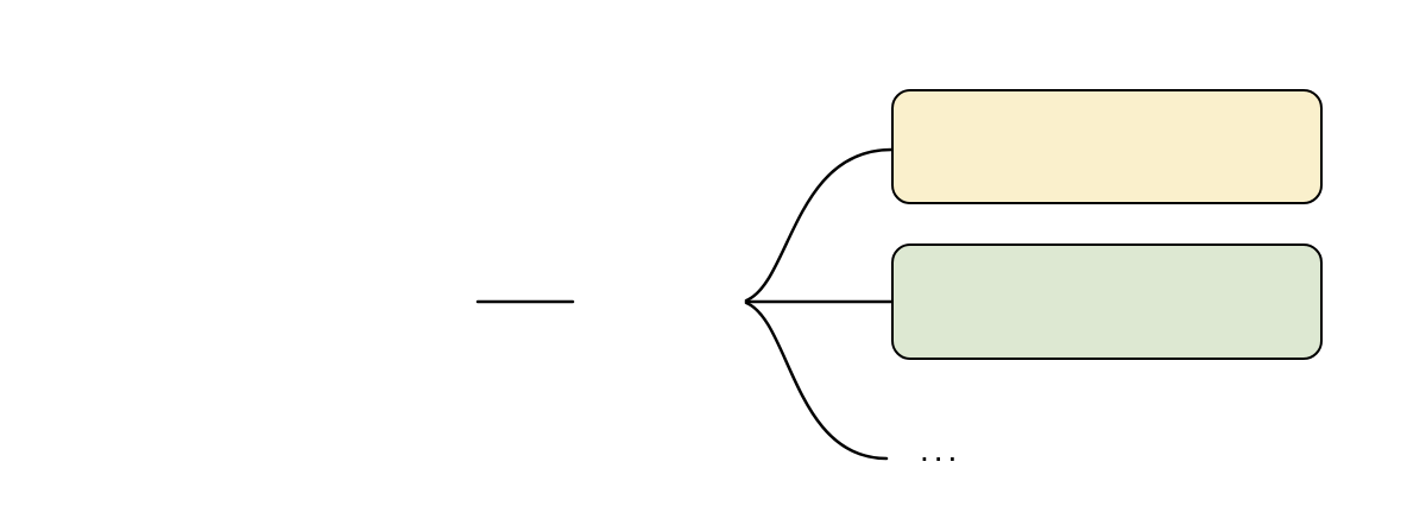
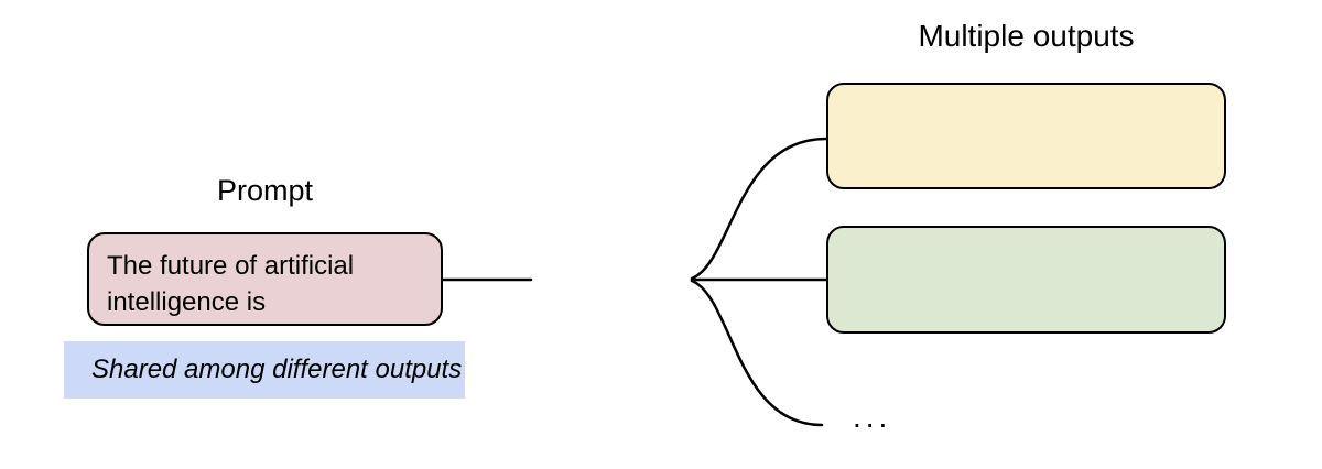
+ Prompt
+ The future of artificial intelligence is
+ Shared among different outputs
+ Multiple outputs
  ...
